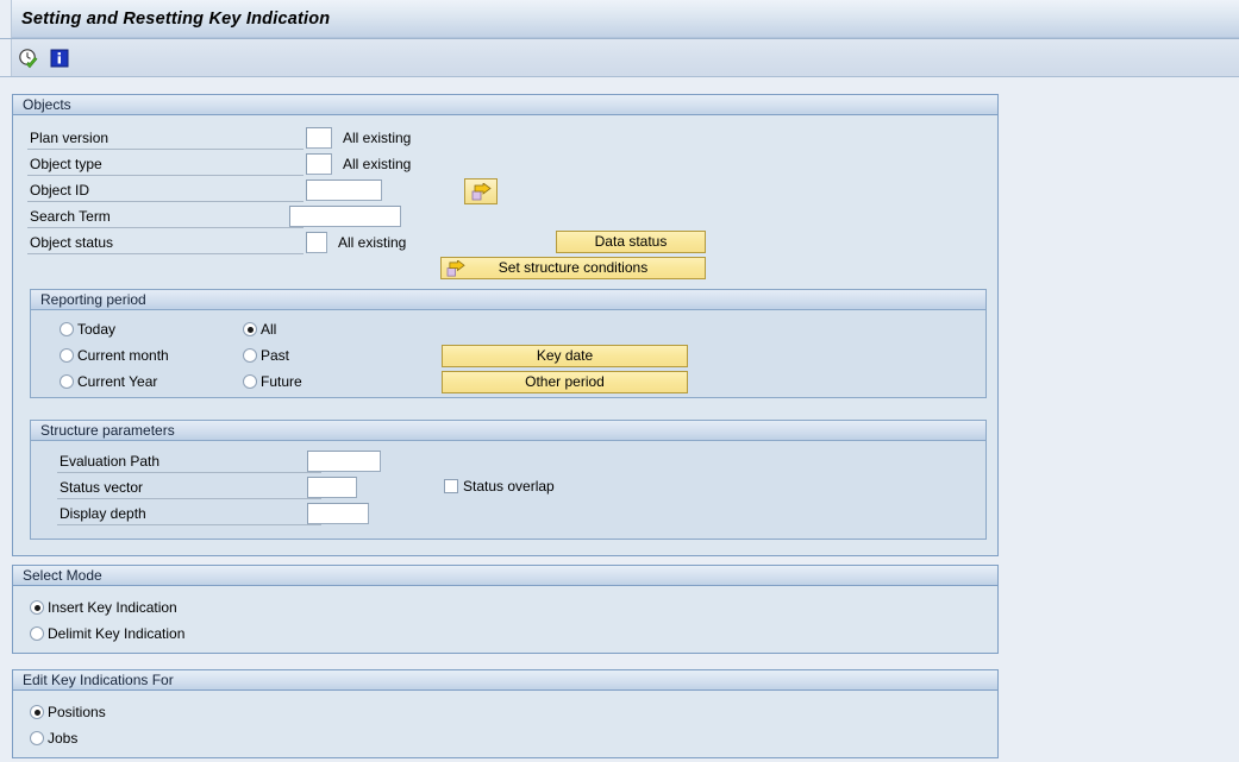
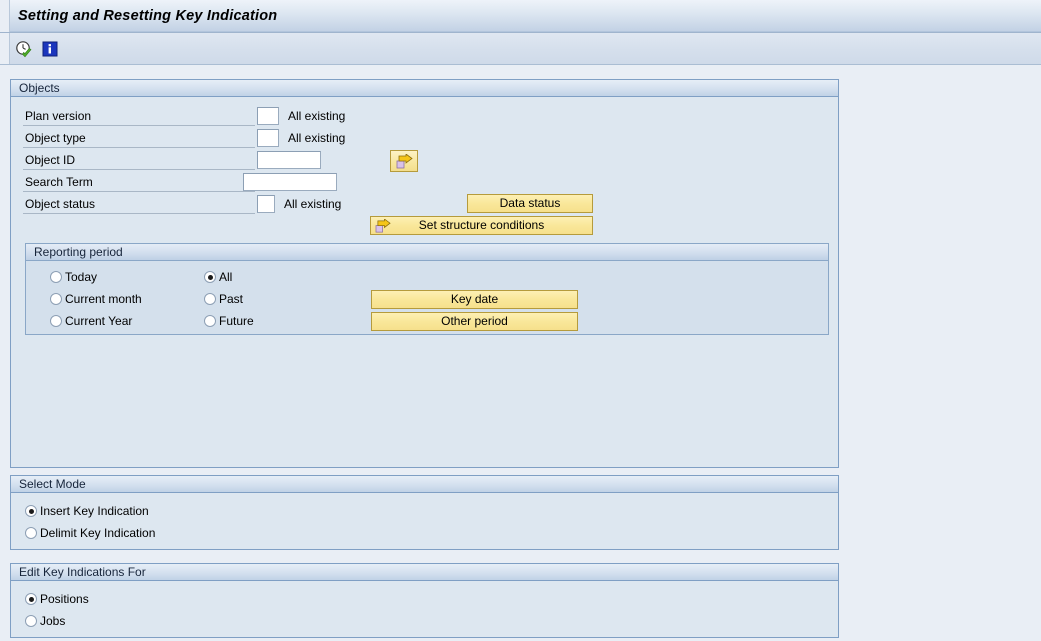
  Setting and Resetting Key Indication
  Objects
  Plan version
  All existing
  Object type
  All existing
  Object ID
  Search Term
  Object status
  All existing
  Data status
  Set structure conditions
  Reporting period
  Today
  Current month
  Current Year
  All
  Past
  Future
  Key date
  Other period
- Structure parameters
- Evaluation Path
- Status vector
- Status overlap
- Display depth
  Select Mode
  Insert Key Indication
  Delimit Key Indication
  Edit Key Indications For
  Positions
  Jobs
